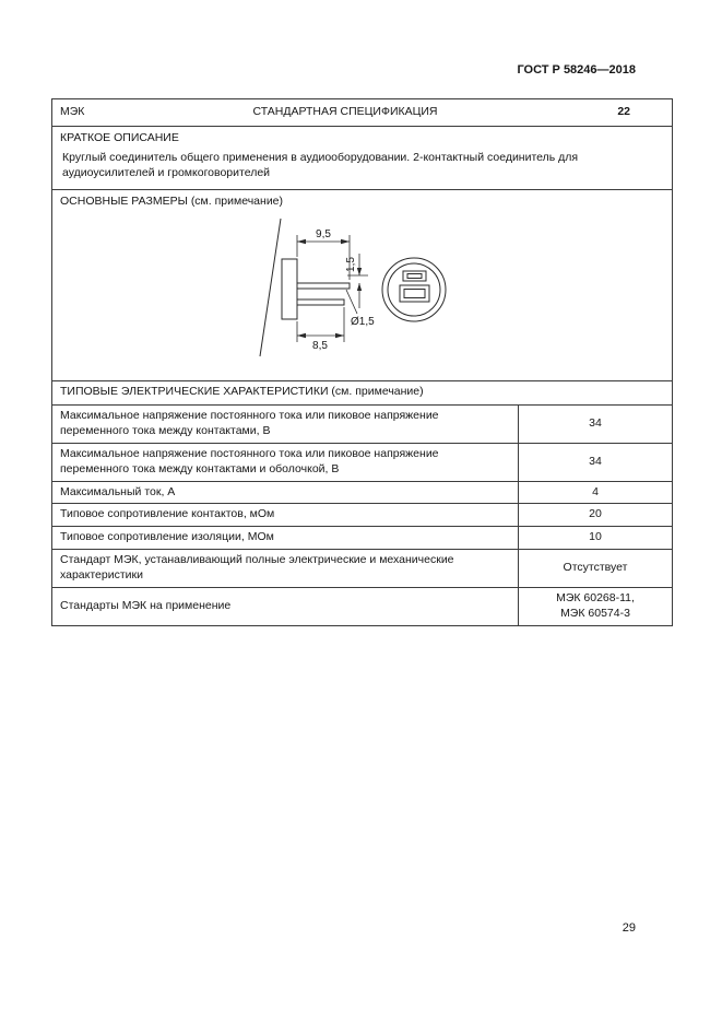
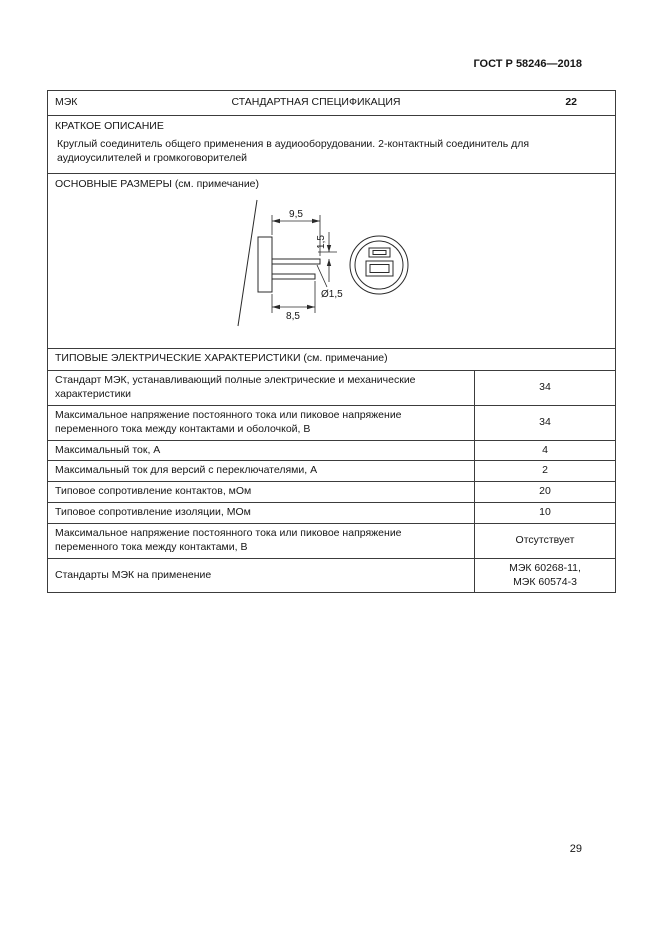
  ГОСТ Р 58246—2018
  МЭК
  СТАНДАРТНАЯ СПЕЦИФИКАЦИЯ
  22
  КРАТКОЕ ОПИСАНИЕ
  Круглый соединитель общего применения в аудиооборудовании. 2-контактный соединитель для аудиоусилителей и громкоговорителей
  ОСНОВНЫЕ РАЗМЕРЫ (см. примечание)
  9,5
  8,5
  Ø1,5
  ТИПОВЫЕ ЭЛЕКТРИЧЕСКИЕ ХАРАКТЕРИСТИКИ (см. примечание)
- Максимальное напряжение постоянного тока или пиковое напряжение переменного тока между контактами, В
+ Стандарт МЭК, устанавливающий полные электрические и механические характеристики
  34
  Максимальное напряжение постоянного тока или пиковое напряжение переменного тока между контактами и оболочкой, В
  34
  Максимальный ток, А
  4
+ Максимальный ток для версий с переключателями, А
+ 2
  Типовое сопротивление контактов, мОм
  20
  Типовое сопротивление изоляции, МОм
  10
- Стандарт МЭК, устанавливающий полные электрические и механические характеристики
+ Максимальное напряжение постоянного тока или пиковое напряжение переменного тока между контактами, В
  Отсутствует
  Стандарты МЭК на применение
  МЭК 60268-11,
  МЭК 60574-3
  29
